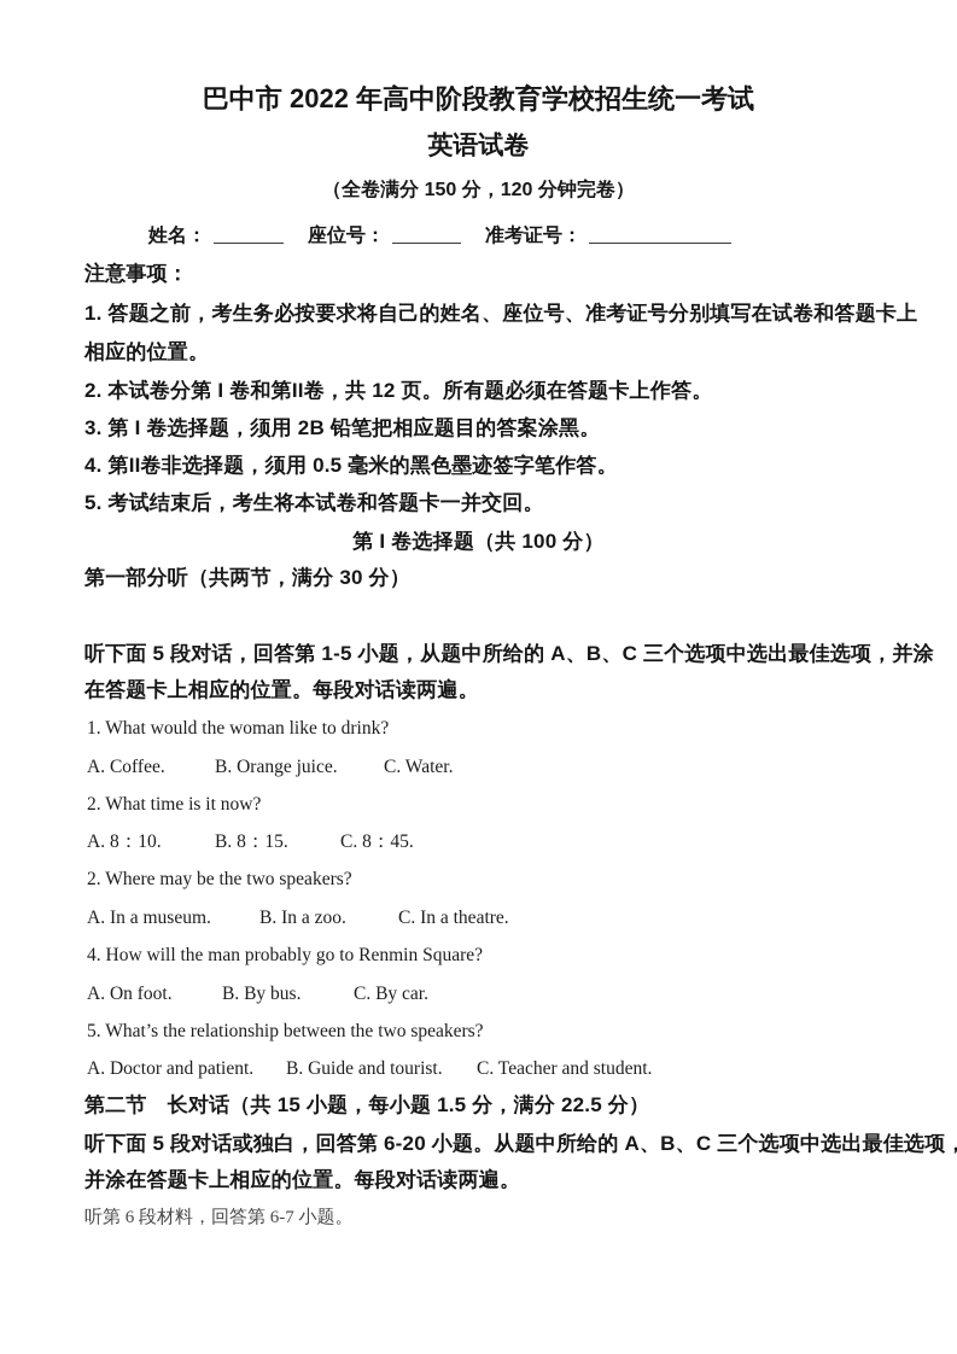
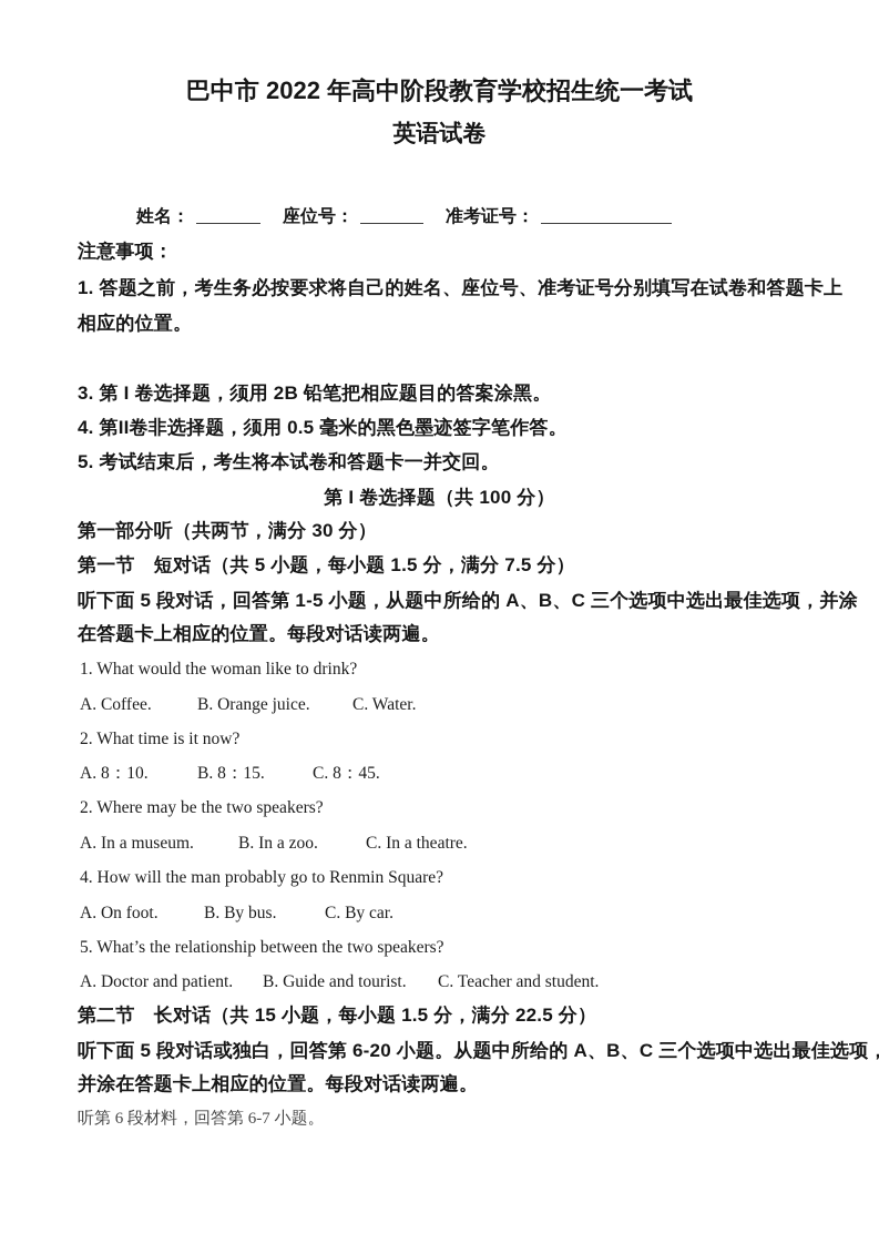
  巴中市 2022 年高中阶段教育学校招生统一考试
  英语试卷
- （全卷满分 150 分，120 分钟完卷）
  姓名： 座位号： 准考证号：
  注意事项：
  1. 答题之前，考生务必按要求将自己的姓名、座位号、准考证号分别填写在试卷和答题卡上
  相应的位置。
- 2. 本试卷分第 I 卷和第II卷，共 12 页。所有题必须在答题卡上作答。
  3. 第 I 卷选择题，须用 2B 铅笔把相应题目的答案涂黑。
  4. 第II卷非选择题，须用 0.5 毫米的黑色墨迹签字笔作答。
  5. 考试结束后，考生将本试卷和答题卡一并交回。
  第 I 卷选择题（共 100 分）
  第一部分听（共两节，满分 30 分）
+ 第一节 短对话（共 5 小题，每小题 1.5 分，满分 7.5 分）
  听下面 5 段对话，回答第 1-5 小题，从题中所给的 A、B、C 三个选项中选出最佳选项，并涂
  在答题卡上相应的位置。每段对话读两遍。
  1. What would the woman like to drink?
  A. Coffee.
  B. Orange juice.
  C. Water.
  2. What time is it now?
  A. 8：10.
  B. 8：15.
  C. 8：45.
  2. Where may be the two speakers?
  A. In a museum.
  B. In a zoo.
  C. In a theatre.
  4. How will the man probably go to Renmin Square?
  A. On foot.
  B. By bus.
  C. By car.
  5. What’s the relationship between the two speakers?
  A. Doctor and patient.
  B. Guide and tourist.
  C. Teacher and student.
  第二节 长对话（共 15 小题，每小题 1.5 分，满分 22.5 分）
  听下面 5 段对话或独白，回答第 6-20 小题。从题中所给的 A、B、C 三个选项中选出最佳选项，
  并涂在答题卡上相应的位置。每段对话读两遍。
  听第 6 段材料，回答第 6-7 小题。
